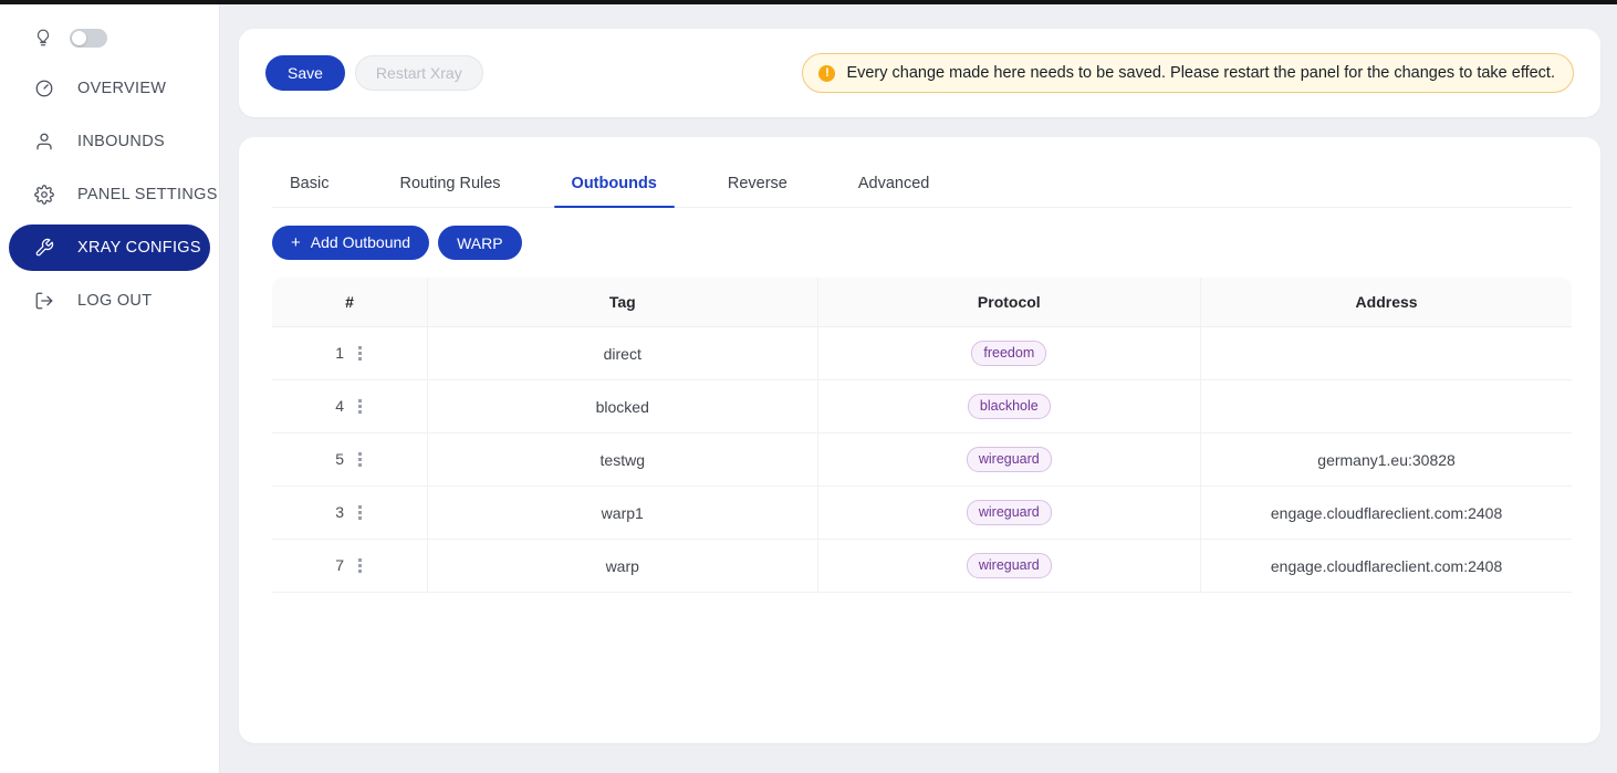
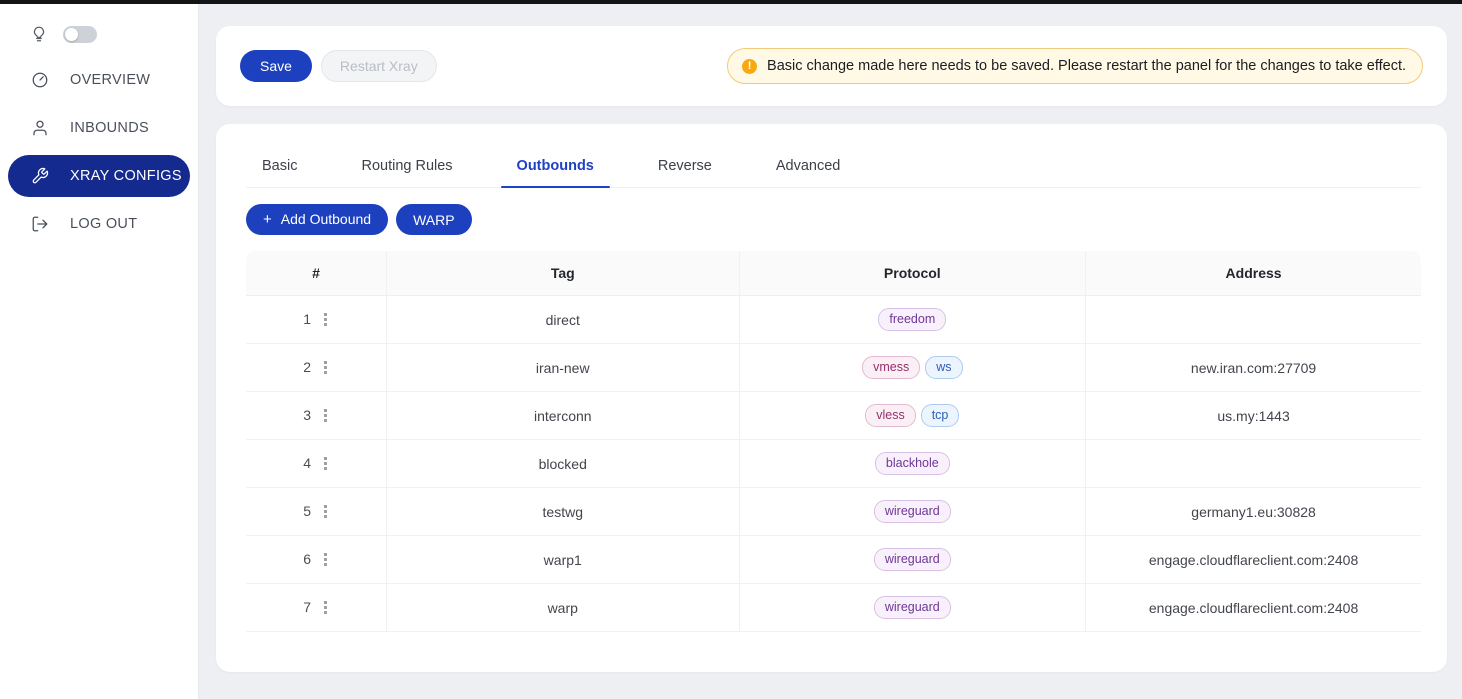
  OVERVIEW
  INBOUNDS
- PANEL SETTINGS
  XRAY CONFIGS
  LOG OUT
  Save
  Restart Xray
  !
- Every change made here needs to be saved. Please restart the panel for the changes to take effect.
+ Basic change made here needs to be saved. Please restart the panel for the changes to take effect.
  Basic
  Routing Rules
  Outbounds
  Reverse
  Advanced
  + Add Outbound
  WARP
  #	Tag	Protocol	Address
  1	direct	freedom
+ 2	iran-new	vmess ws	new.iran.com:27709
+ 3	interconn	vless tcp	us.my:1443
  4	blocked	blackhole
  5	testwg	wireguard	germany1.eu:30828
- 3	warp1	wireguard	engage.cloudflareclient.com:2408
+ 6	warp1	wireguard	engage.cloudflareclient.com:2408
  7	warp	wireguard	engage.cloudflareclient.com:2408
